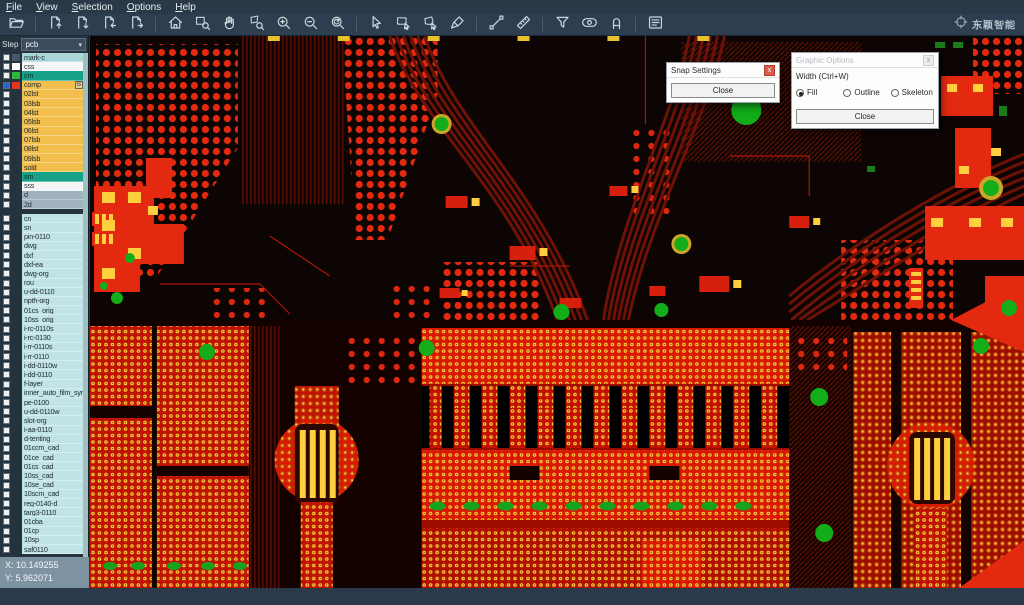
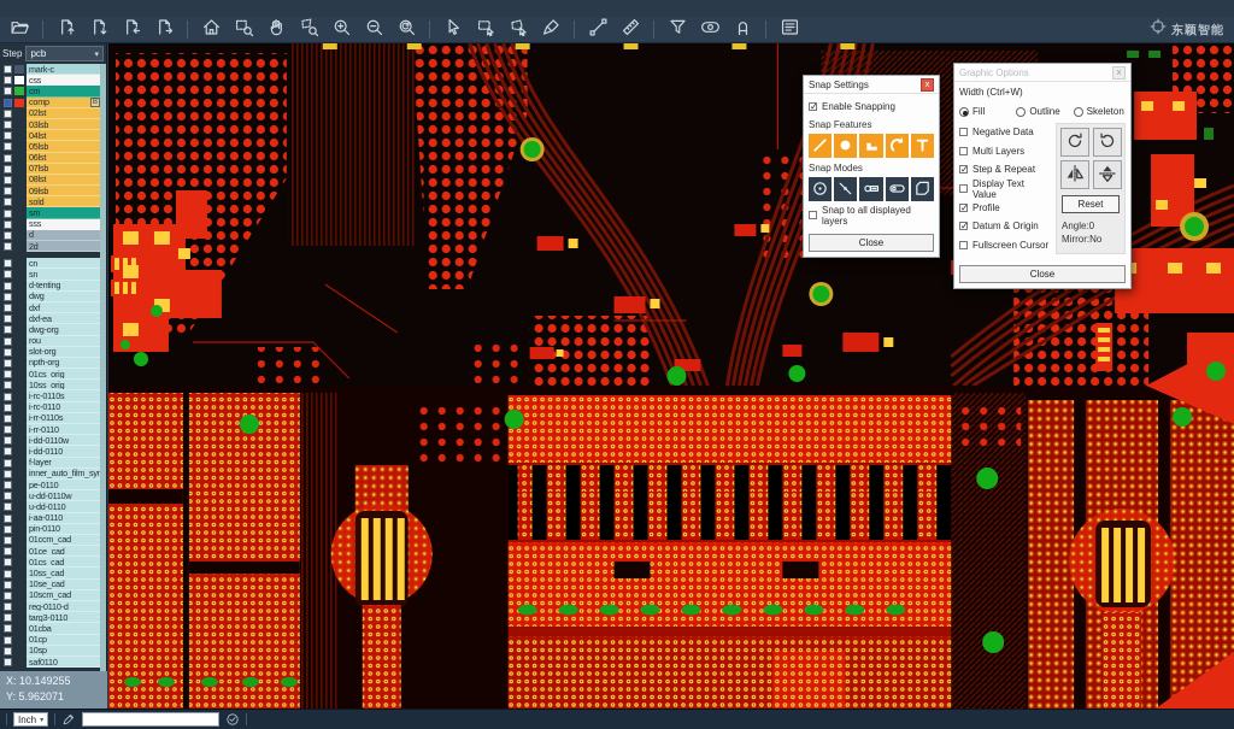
- File
- View
- Selection
- Options
- Help
  东颖智能
  Step
  pcb
  mark-c
  css
  cm
  comp
  02lst
  03lsb
  04lst
  05lsb
  06lst
  07lsb
  08lst
  09lsb
  sold
  sm
  sss
  d
  2d
  cn
  sn
- pin-0110
+ d-tenting
  dwg
  dxf
  dxf-ea
  dwg-org
  rou
- u-dd-0110
+ slot-org
  npth-org
  01cs_orig
  10ss_orig
  i-rc-0110s
- i-rc-0130
+ i-rc-0110
  i-rr-0110s
  i-rr-0110
  i-dd-0110w
  i-dd-0110
  f-layer
  inner_auto_film_sy
- pe-0100
+ pe-0110
  u-dd-0110w
- slot-org
+ u-dd-0110
  i-aa-0110
- d-tenting
+ pin-0110
  01ccm_cad
  01ce_cad
  01cs_cad
  10ss_cad
  10se_cad
  10scm_cad
- reg-0140-d
+ reg-0110-d
  targ3-0110
  01cba
  01cp
  10sp
  saf0110
  X: 10.149255
  Y: 5.962071
  Snap Settings
+ Enable Snapping
+ Snap Features
+ Snap Modes
+ Snap to all displayed layers
  Close
  Graphic Options
  Width (Ctrl+W)
  Fill
  Outline
  Skeleton
+ Negative Data
+ Multi Layers
+ Step & Repeat
+ Display Text Value
+ Profile
+ Datum & Origin
+ Fullscreen Cursor
+ Reset
+ Angle:0
+ Mirror:No
  Close
+ Inch
